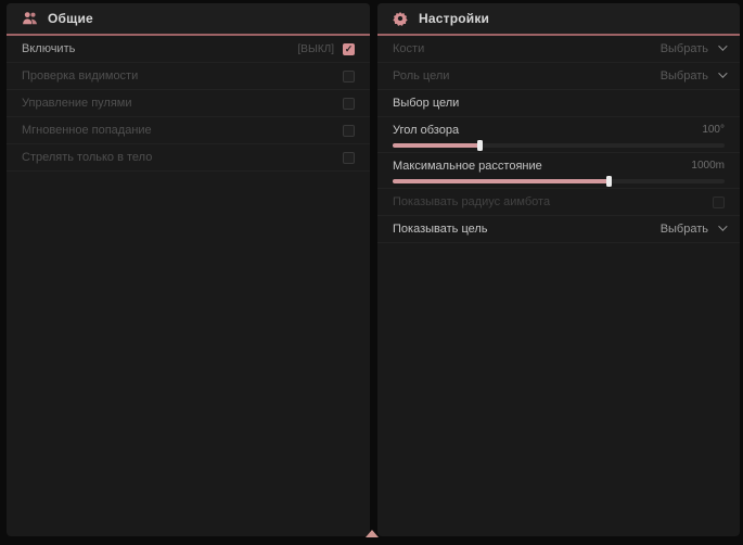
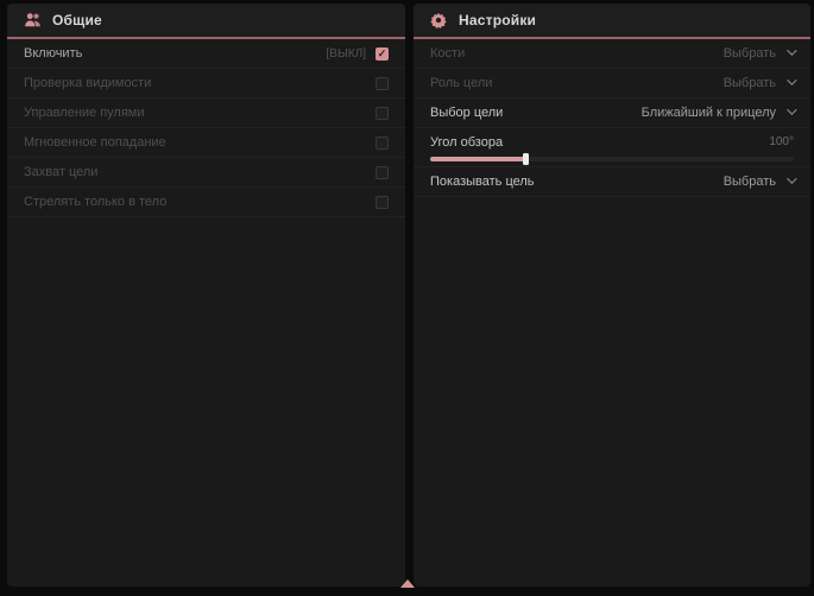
  Общие
  Включить
  [ВЫКЛ]
  Проверка видимости
  Управление пулями
  Мгновенное попадание
+ Захват цели
  Стрелять только в тело
  Настройки
  Кости
  Выбрать
  Роль цели
  Выбрать
  Выбор цели
+ Ближайший к прицелу
  Угол обзора
  100°
- Максимальное расстояние
- 1000m
- Показывать радиус аимбота
  Показывать цель
  Выбрать
